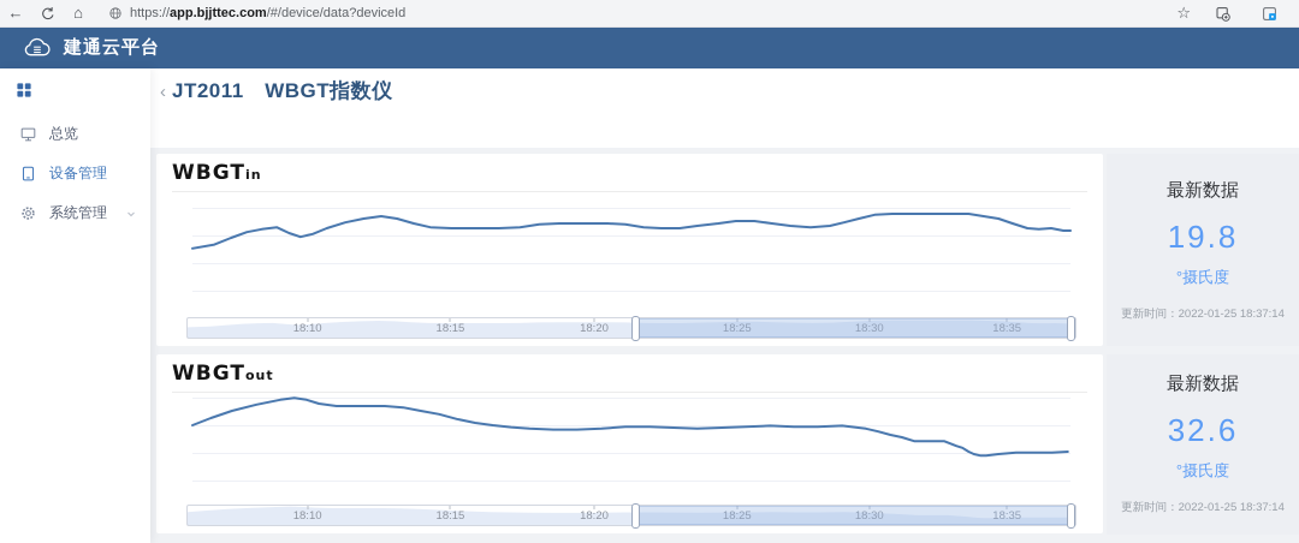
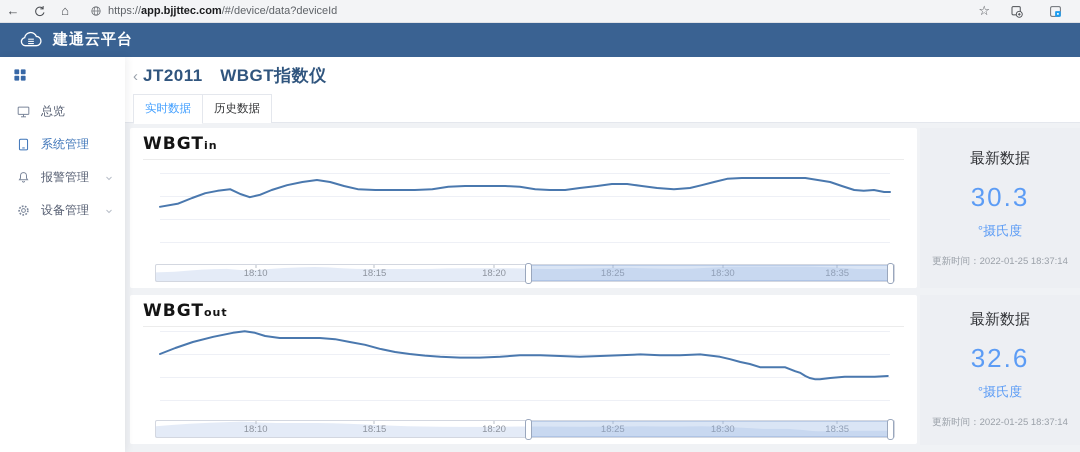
  ←
  ⌂
  https://app.bjjttec.com/#/device/data?deviceId
  ☆
  建通云平台
  总览
- 设备管理
+ 系统管理
+ 报警管理
- 系统管理
+ 设备管理
  ‹
  JT2011 WBGT指数仪
+ 实时数据
+ 历史数据
  WBGTin
  18:10
  18:15
  18:20
  18:25
  18:30
  18:35
  最新数据
- 19.8
+ 30.3
  °摄氏度
  更新时间：2022-01-25 18:37:14
  WBGTout
  18:10
  18:15
  18:20
  18:25
  18:30
  18:35
  最新数据
  32.6
  °摄氏度
  更新时间：2022-01-25 18:37:14
